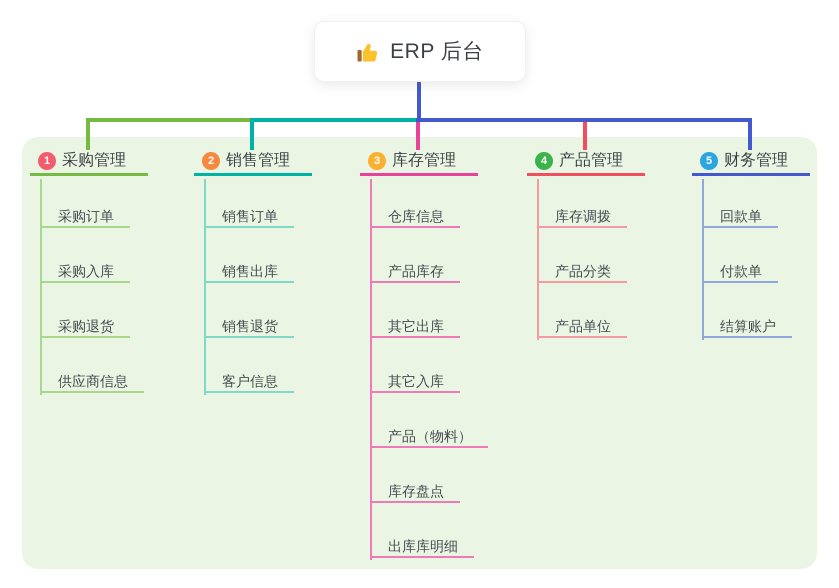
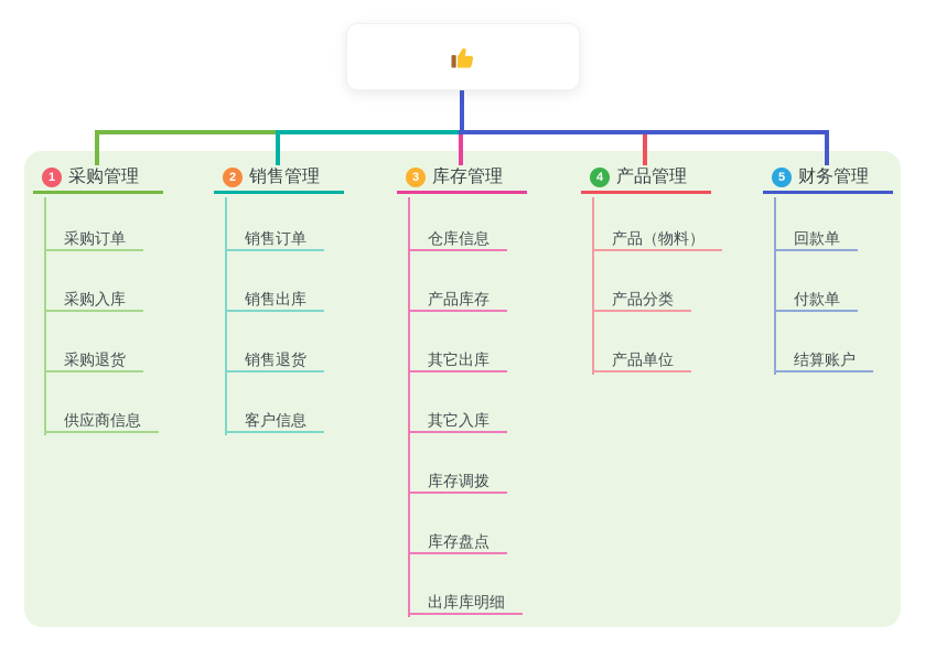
- ERP 后台
  1
  采购管理
  采购订单
  采购入库
  采购退货
  供应商信息
  2
  销售管理
  销售订单
  销售出库
  销售退货
  客户信息
  3
  库存管理
  仓库信息
  产品库存
  其它出库
  其它入库
- 产品（物料）
+ 库存调拨
  库存盘点
  出库库明细
  4
  产品管理
- 库存调拨
+ 产品（物料）
  产品分类
  产品单位
  5
  财务管理
  回款单
  付款单
  结算账户
